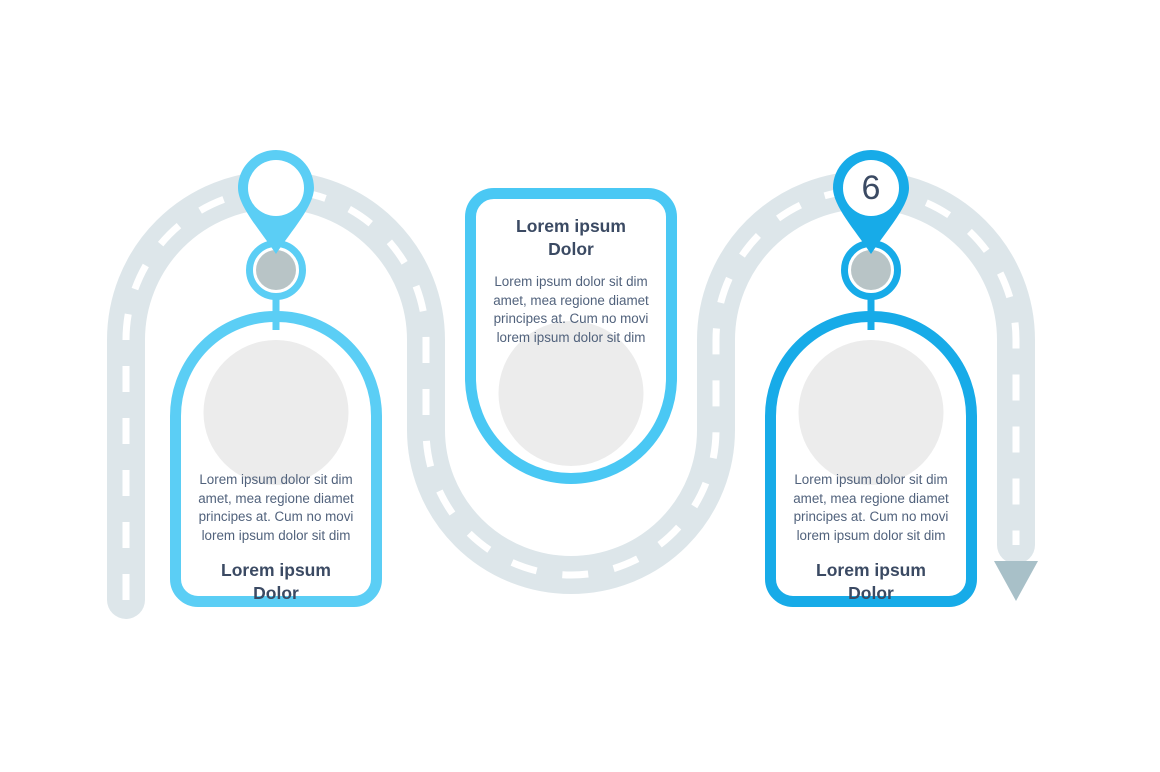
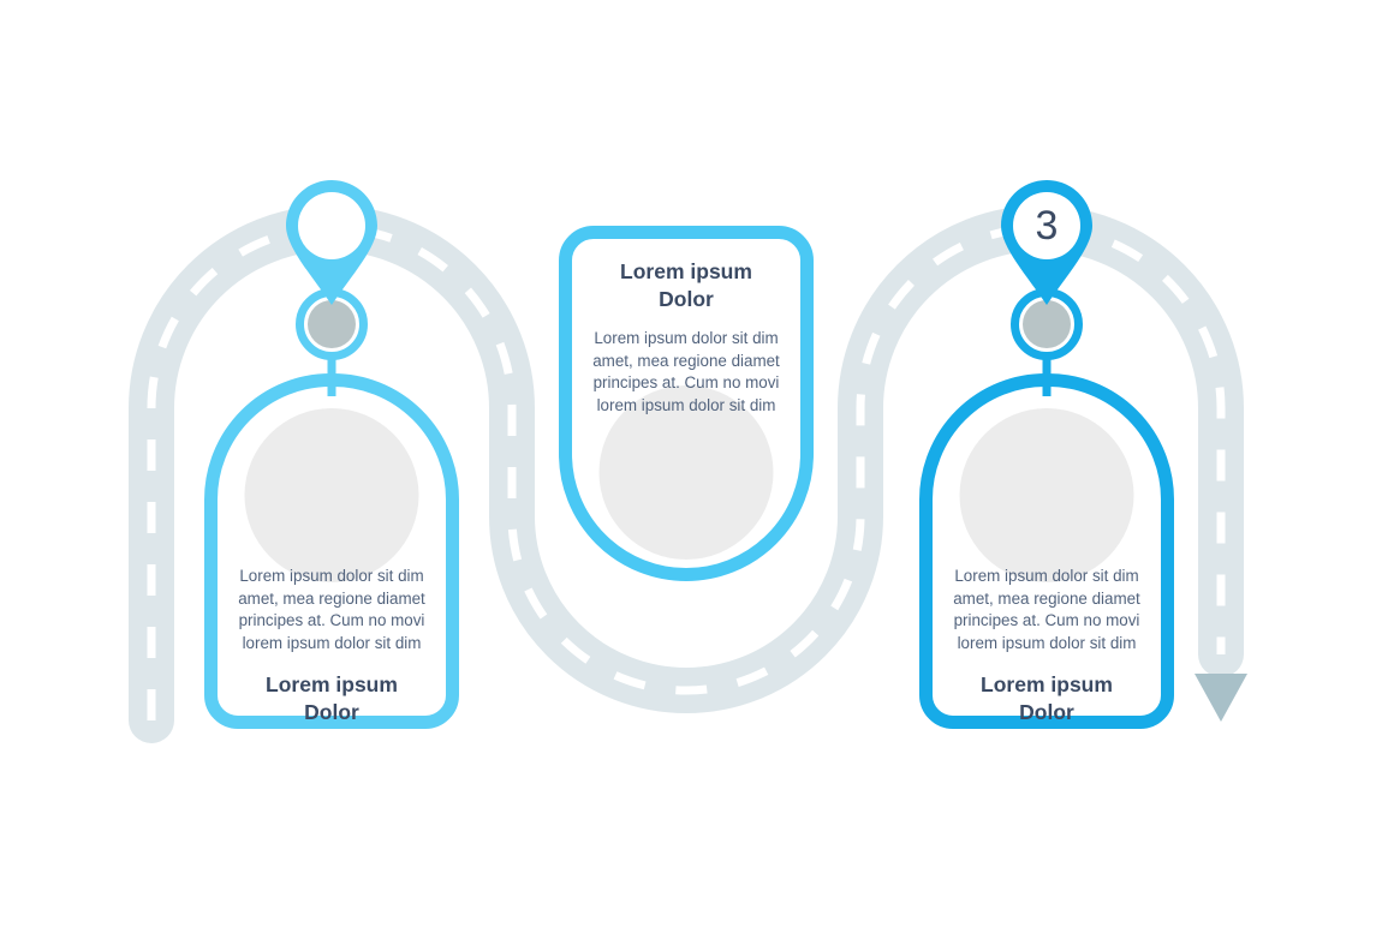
  Lorem ipsum dolor sit dim
  amet, mea regione diamet
  principes at. Cum no movi
  lorem ipsum dolor sit dim
  Lorem ipsum
  Dolor
  Lorem ipsum
  Dolor
  Lorem ipsum dolor sit dim
  amet, mea regione diamet
  principes at. Cum no movi
  lorem ipsum dolor sit dim
  Lorem ipsum dolor sit dim
  amet, mea regione diamet
  principes at. Cum no movi
  lorem ipsum dolor sit dim
  Lorem ipsum
  Dolor
- 6
+ 3
